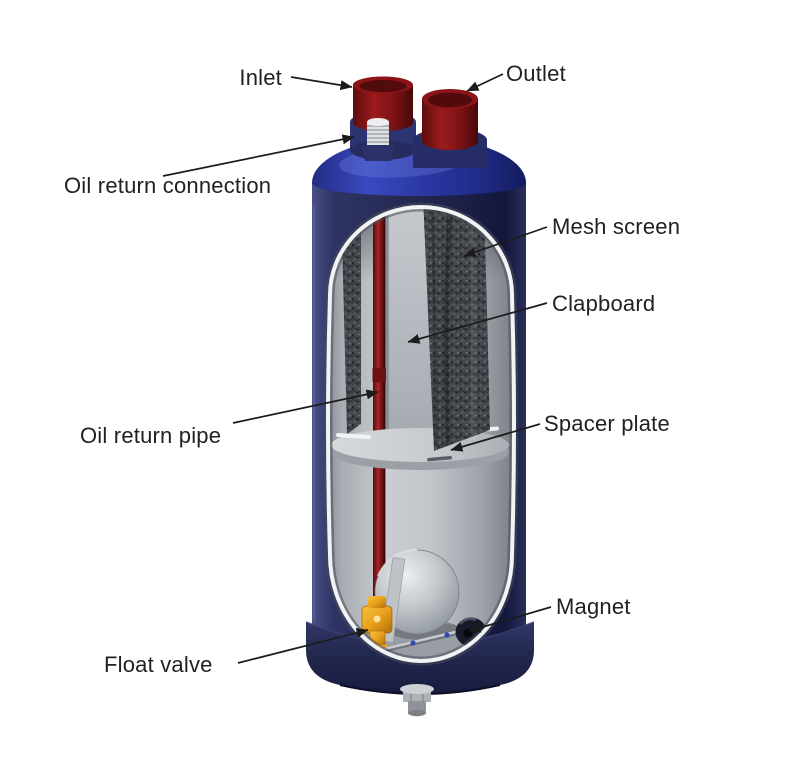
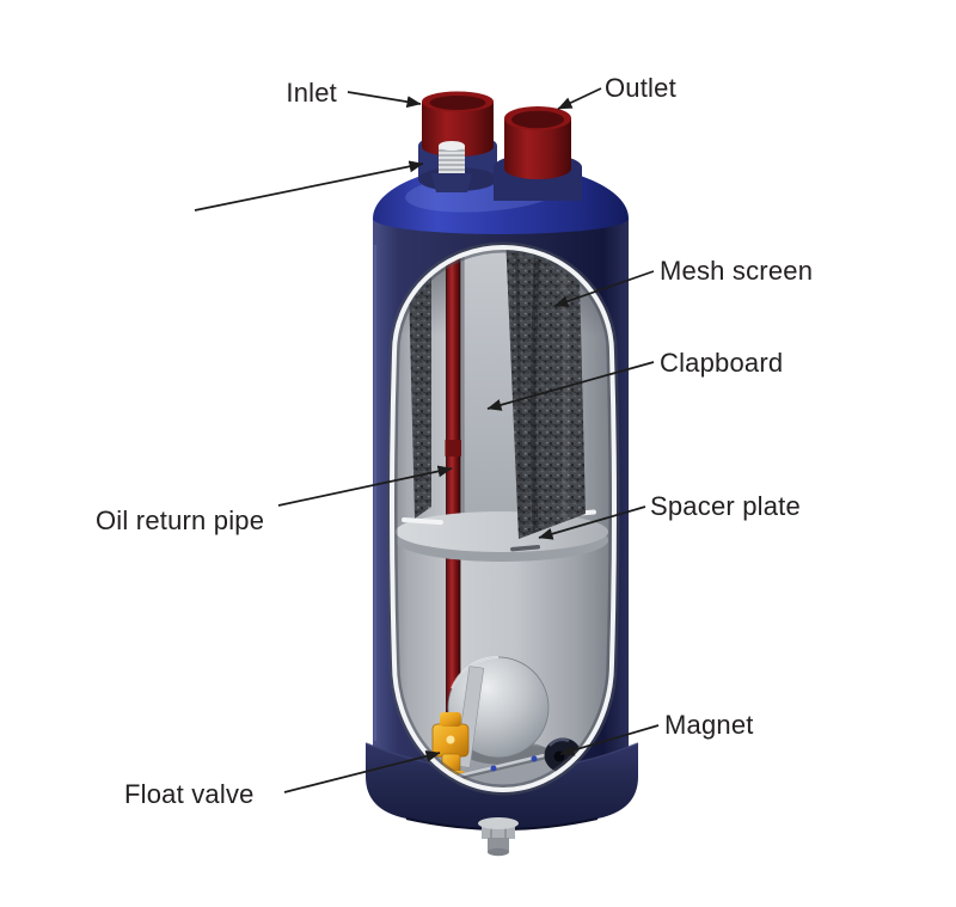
  Inlet
  Outlet
- Oil return connection
  Mesh screen
  Clapboard
  Oil return pipe
  Spacer plate
  Magnet
  Float valve
